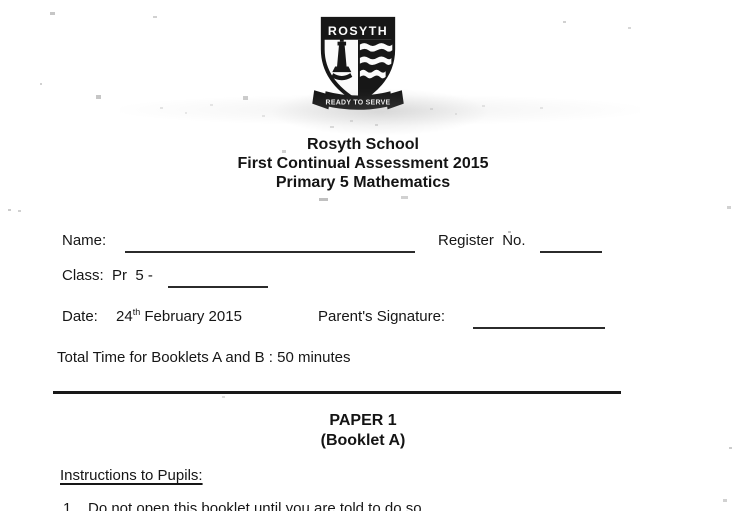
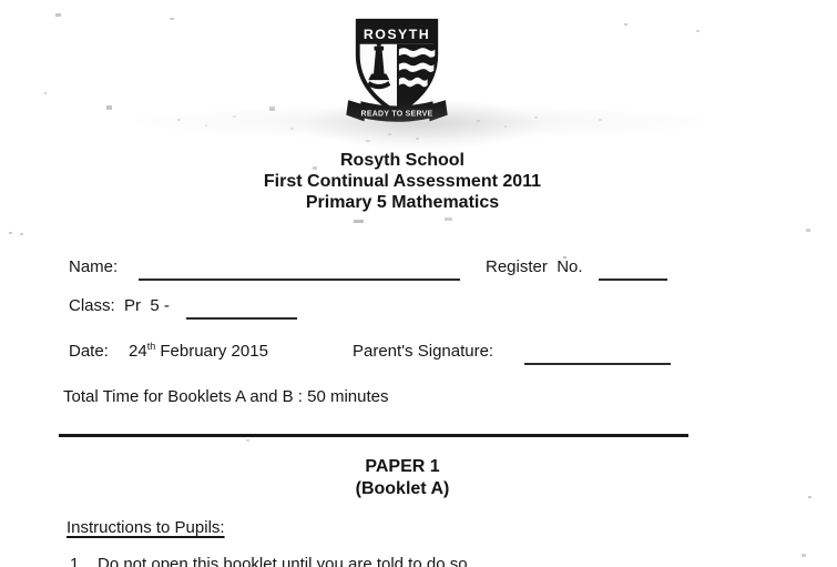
  ROSYTH
  Rosyth School
- First Continual Assessment 2015
+ First Continual Assessment 2011
  Primary 5 Mathematics
  Name:
  Register No.
  Class: Pr 5 -
  Date:
  24th February 2015
  Parent's Signature:
  Total Time for Booklets A and B : 50 minutes
  PAPER 1
  (Booklet A)
  Instructions to Pupils:
  1.
  Do not open this booklet until you are told to do so.
